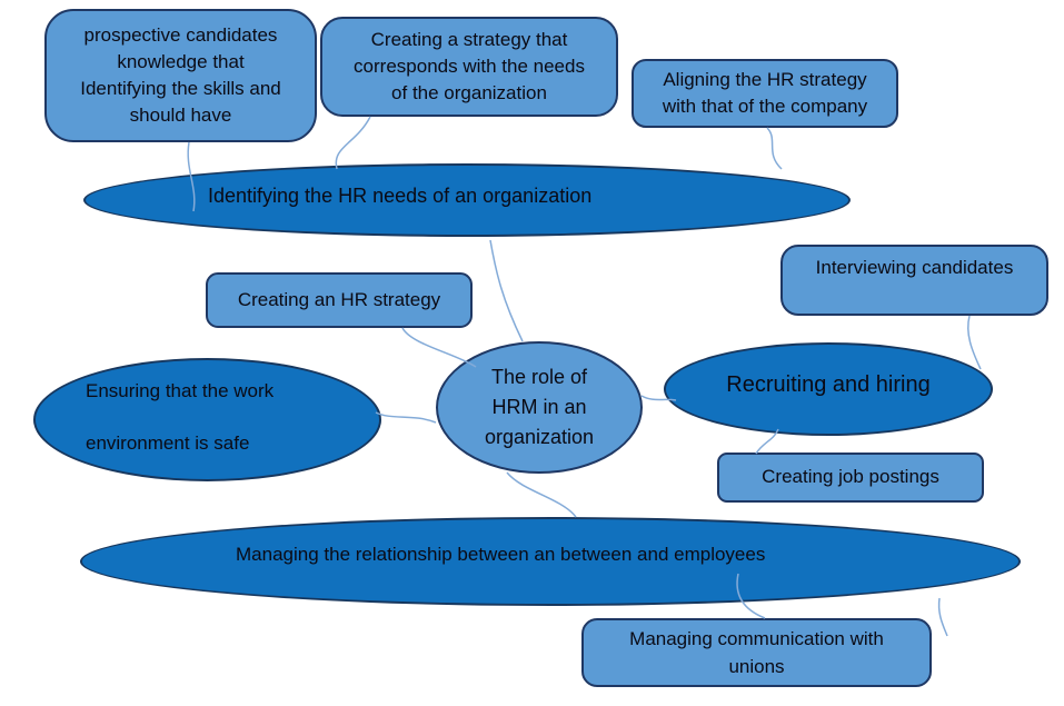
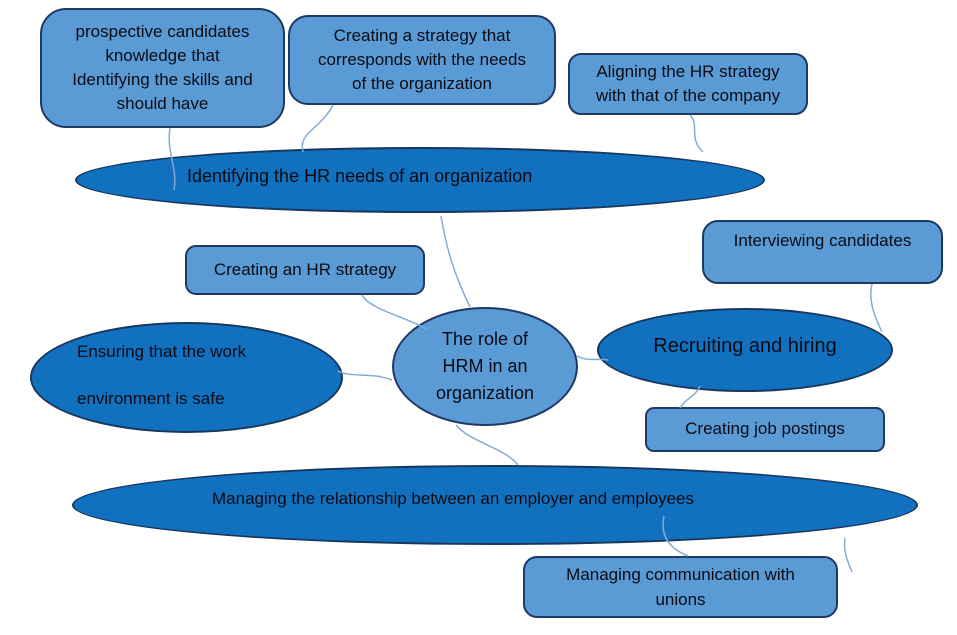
  prospective candidates
  knowledge that
  Identifying the skills and
  should have
  Creating a strategy that
  corresponds with the needs
  of the organization
  Aligning the HR strategy
  with that of the company
  Identifying the HR needs of an organization
  Creating an HR strategy
  Ensuring that the work
  environment is safe
  The role of
  HRM in an
  organization
  Recruiting and hiring
  Interviewing candidates
  Creating job postings
- Managing the relationship between an between and employees
+ Managing the relationship between an employer and employees
  Managing communication with
  unions
